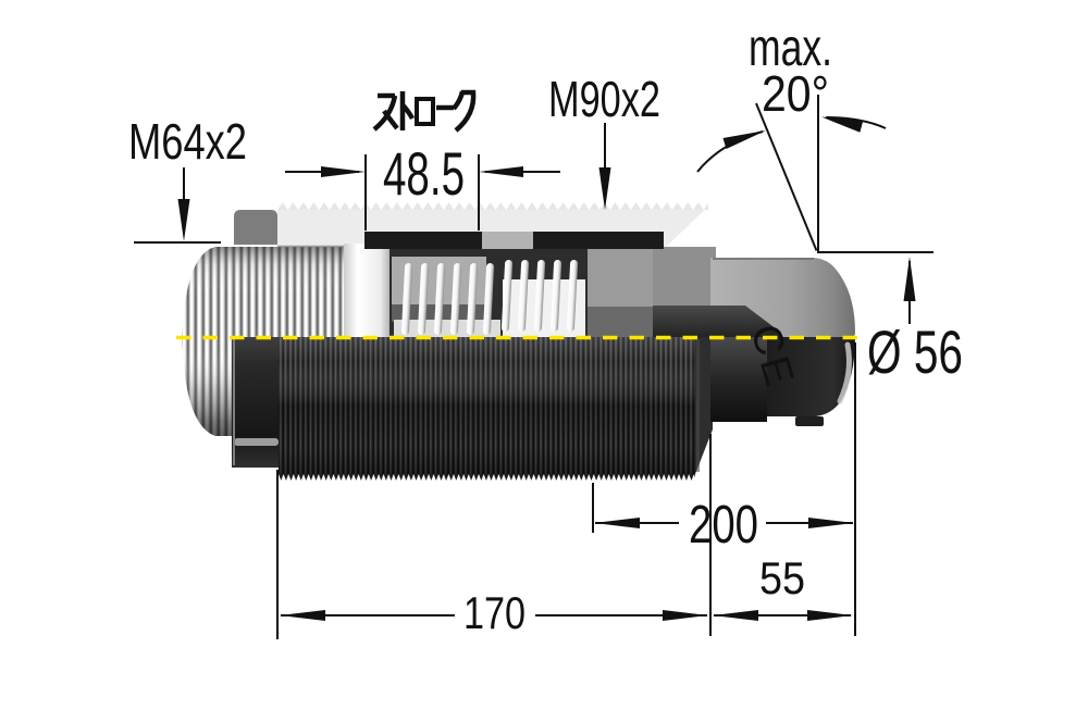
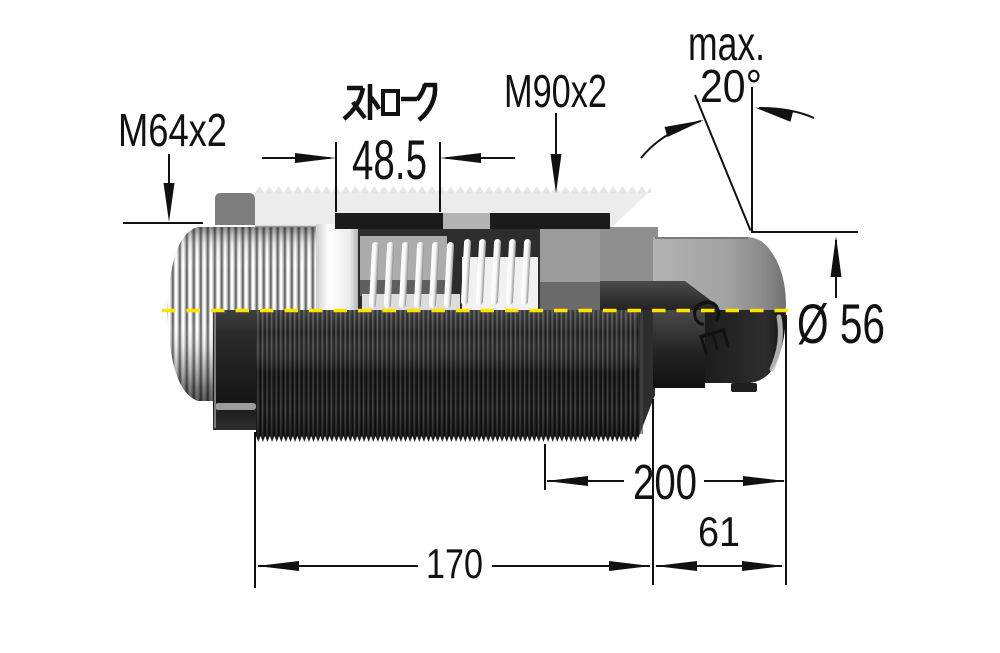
  M64x2
  48.5
  M90x2
  max.
  20°
  Ø 56
  200
- 55
+ 61
  170
